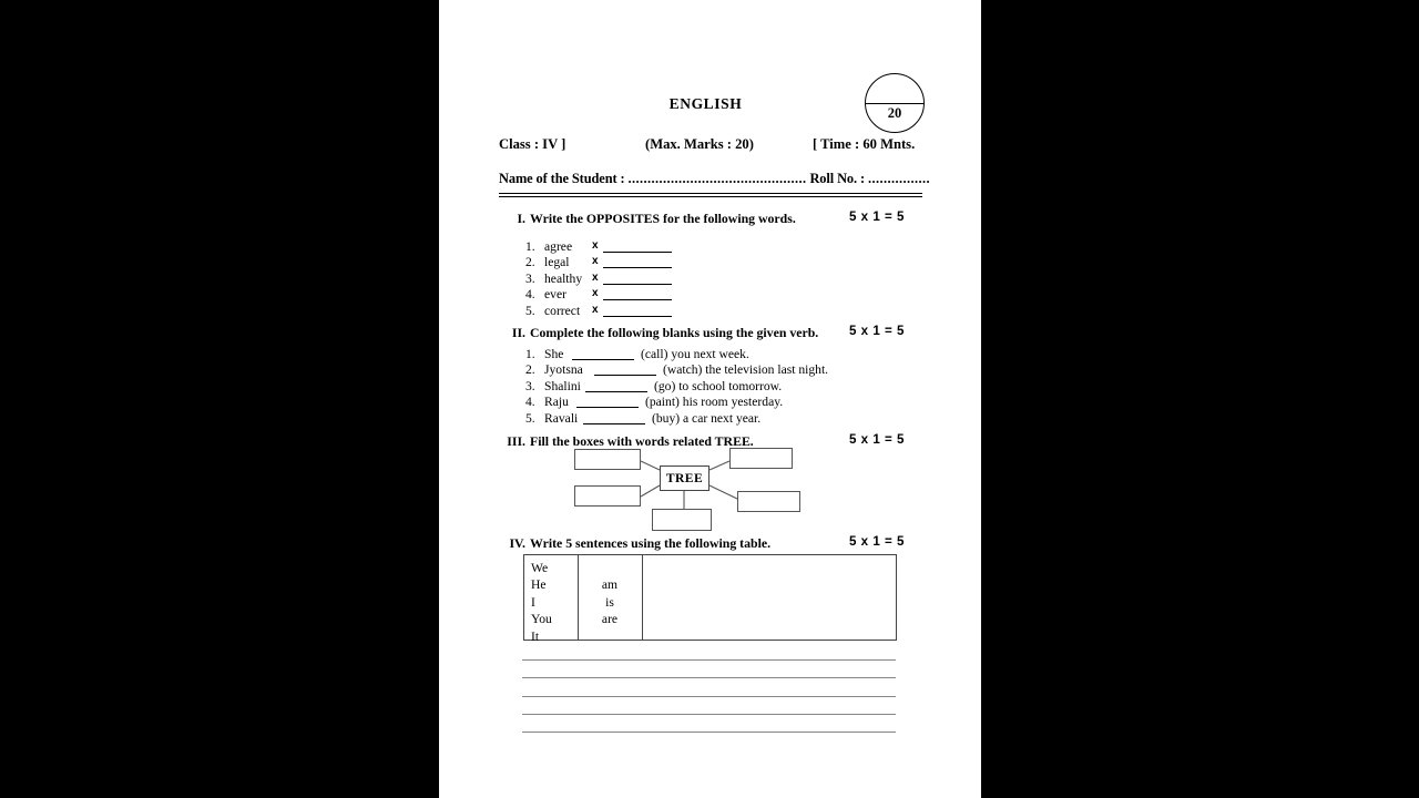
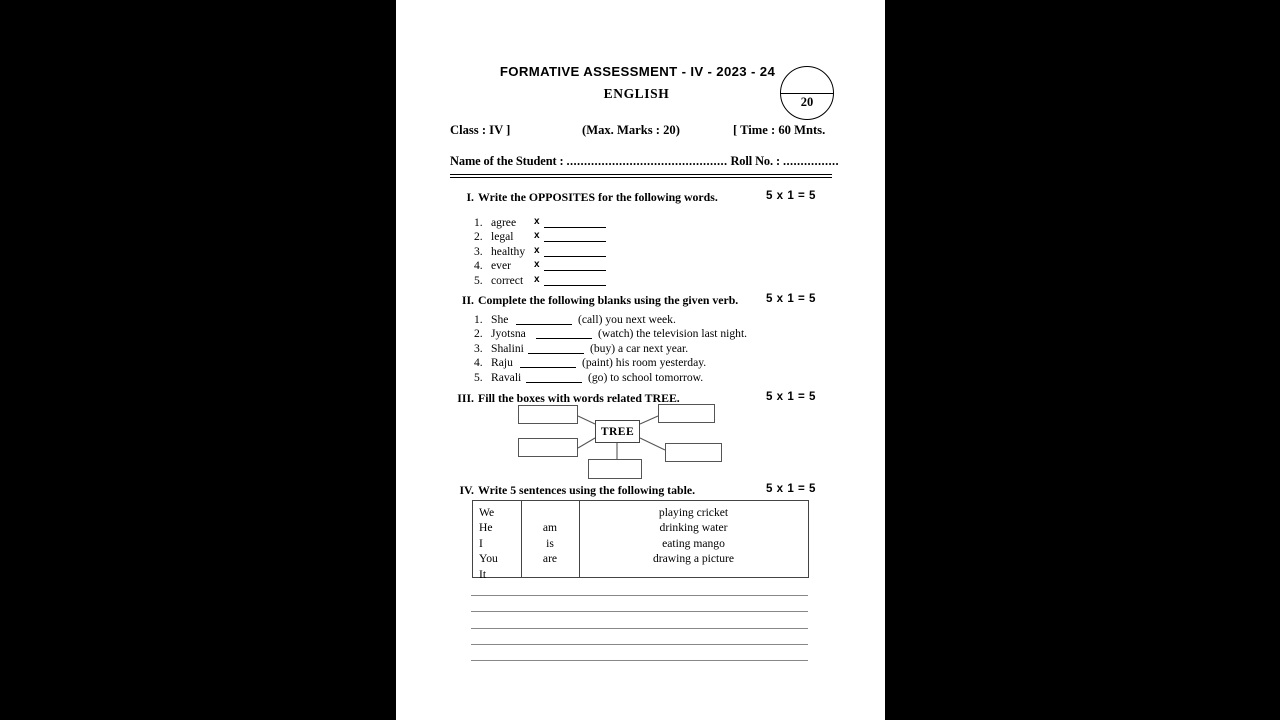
+ FORMATIVE ASSESSMENT - IV - 2023 - 24
  ENGLISH
  20
  Class : IV ]
  (Max. Marks : 20)
  [ Time : 60 Mnts.
  Name of the Student : .............................................. Roll No. : ................
  I.
  Write the OPPOSITES for the following words.
  5 x 1 = 5
  1.
  agree
  x
  2.
  legal
  x
  3.
  healthy
  x
  4.
  ever
  x
  5.
  correct
  x
  II.
  Complete the following blanks using the given verb.
  5 x 1 = 5
  1.
  She
  (call) you next week.
  2.
  Jyotsna
  (watch) the television last night.
  3.
  Shalini
- (go) to school tomorrow.
+ (buy) a car next year.
  4.
  Raju
  (paint) his room yesterday.
  5.
  Ravali
- (buy) a car next year.
+ (go) to school tomorrow.
  III.
  Fill the boxes with words related TREE.
  5 x 1 = 5
  TREE
  IV.
  Write 5 sentences using the following table.
  5 x 1 = 5
  We
  He
  I
  You
  It
  am
  is
  are
+ playing cricket
+ drinking water
+ eating mango
+ drawing a picture
